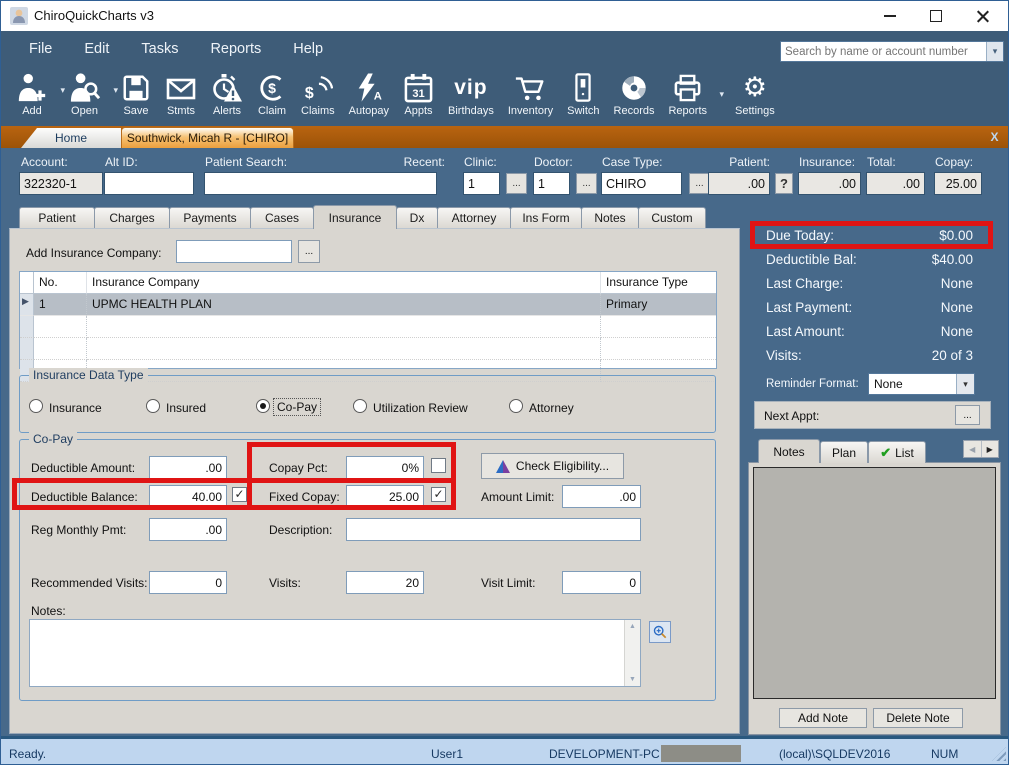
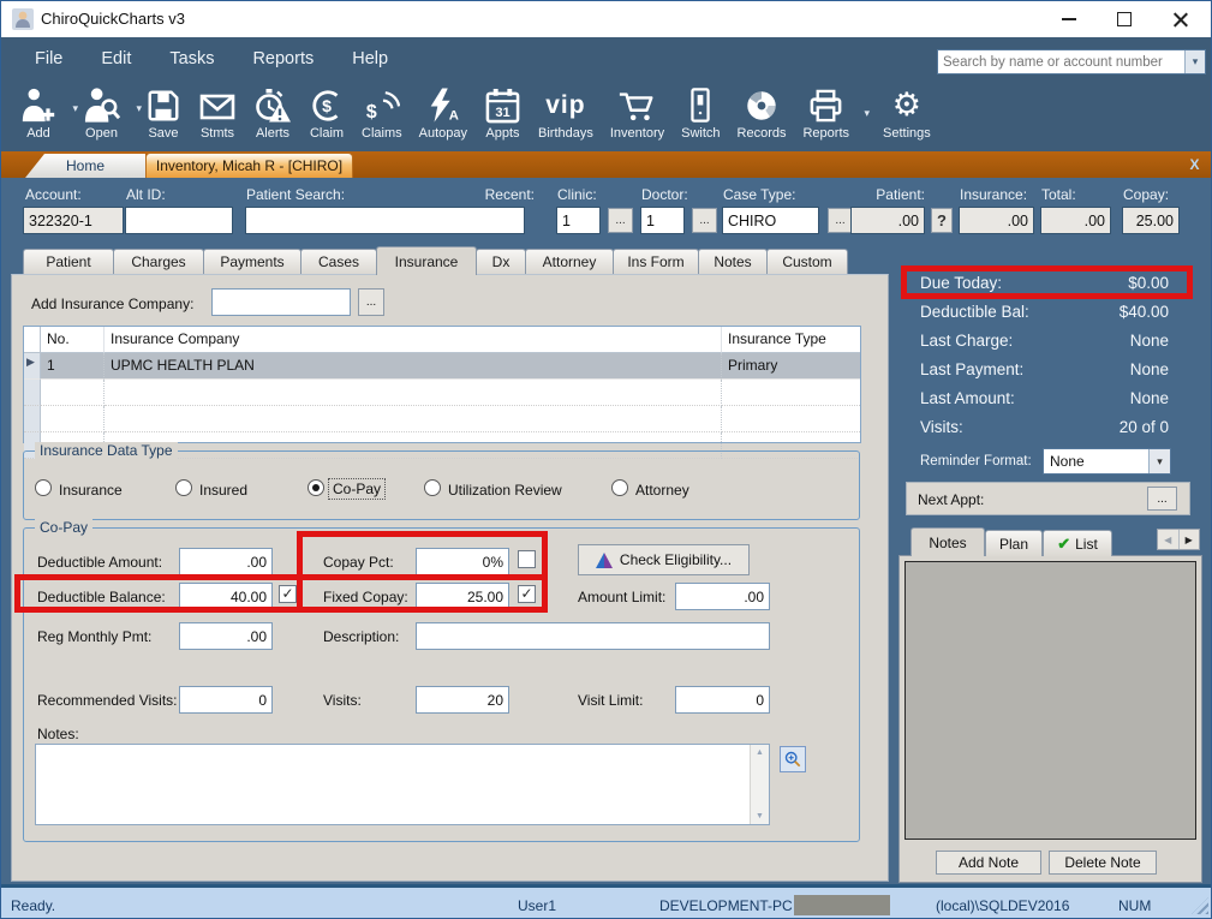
  ChiroQuickCharts v3
  File
  Edit
  Tasks
  Reports
  Help
  Search by name or account number
  ▾
  Add
  ▾
  Open
  ▾
  Save
  Stmts
  Alerts
  $
  Claim
  $
  Claims
  A
  Autopay
  31
  Appts
  vip
  Birthdays
  Inventory
  Switch
  Records
  Reports
  ▾
  ⚙
  Settings
  Home
- Southwick, Micah R - [CHIRO]
+ Inventory, Micah R - [CHIRO]
  X
  Account:
  322320-1
  Alt ID:
  Patient Search:
  Recent:
  Clinic:
  1
  ...
  Doctor:
  1
  ...
  Case Type:
  CHIRO
  ...
  Patient:
  .00
  ?
  Insurance:
  .00
  Total:
  .00
  Copay:
  25.00
  Patient
  Charges
  Payments
  Cases
  Insurance
  Dx
  Attorney
  Ins Form
  Notes
  Custom
  Add Insurance Company:
  ...
  No.
  Insurance Company
  Insurance Type
  ▶
  1
  UPMC HEALTH PLAN
  Primary
  Insurance Data Type
  Insurance
  Insured
  Co-Pay
  Utilization Review
  Attorney
  Co-Pay
  Deductible Amount:
  .00
  Copay Pct:
  0%
  Check Eligibility...
  Deductible Balance:
  40.00
  Fixed Copay:
  25.00
  Amount Limit:
  .00
  Reg Monthly Pmt:
  .00
  Description:
  Recommended Visits:
  0
  Visits:
  20
  Visit Limit:
  0
  Notes:
  Due Today:
  $0.00
  Deductible Bal:
  $40.00
  Last Charge:
  None
  Last Payment:
  None
  Last Amount:
  None
  Visits:
- 20 of 3
+ 20 of 0
  Reminder Format:
  None
  ▾
  Next Appt:
  ...
  ◀
  ▶
  Notes
  Plan
  ✔
  List
  Add Note
  Delete Note
  Ready.
  User1
  DEVELOPMENT-PC
  (local)\SQLDEV2016
  NUM
